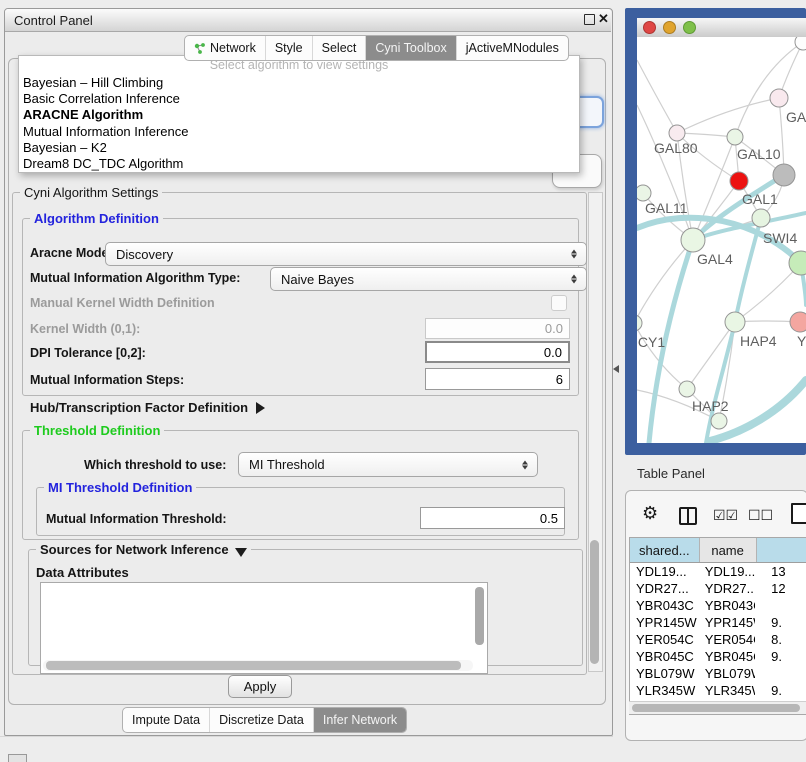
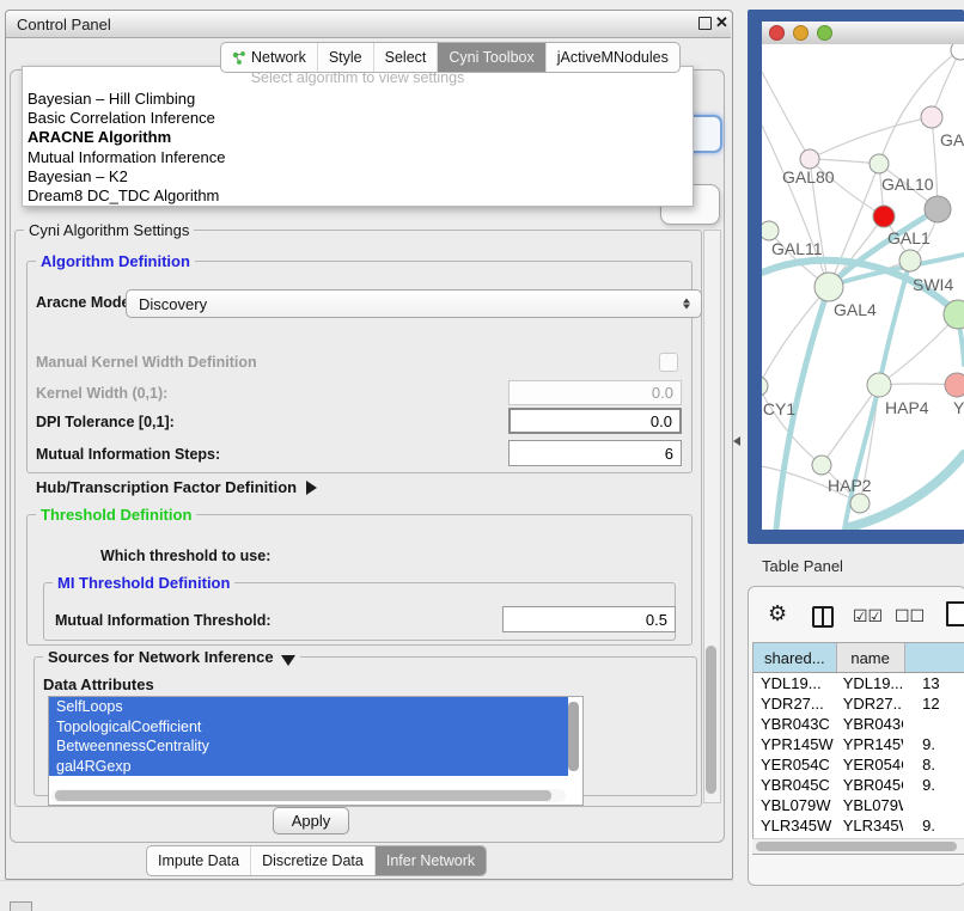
  Control Panel
  ✕
  Network
  Style
  Select
  Cyni Toolbox
  jActiveMNodules
  Select algorithm to view settings
  Bayesian – Hill Climbing
  Basic Correlation Inference
  ARACNE Algorithm
  Mutual Information Inference
  Bayesian – K2
  Dream8 DC_TDC Algorithm
  Cyni Algorithm Settings
  Algorithm Definition
  Aracne Mod
  Discovery
- Mutual Information Algorithm Type:
- Naive Bayes
  Manual Kernel Width Definition
  Kernel Width (0,1):
  0.0
- DPI Tolerance [0,2]:
+ DPI Tolerance [0,1]:
  0.0
  Mutual Information Steps:
  6
  Hub/Transcription Factor Definition
  Threshold Definition
  Which threshold to use:
- MI Threshold
  MI Threshold Definition
  Mutual Information Threshold:
  0.5
  Sources for Network Inference
  Data Attributes
+ SelfLoops
+ TopologicalCoefficient
+ BetweennessCentrality
+ gal4RGexp
  Apply
  Impute Data
  Discretize Data
  Infer Network
  GAL80
  GAL10
  GAL1
  GAL11
  GAL4
  SWI4
  CY1
  HAP4
  Y
  HAP2
  Table Panel
  ⚙
  ☑☑
  ☐☐
  shared...
  name
  YDL19...
  YDL19...
  13
  YDR27...
  YDR27..
  12
  YBR043C
  YBR043
  YPR145W
  YPR145
  9.
  YER054C
  YER054
  8.
  YBR045C
  YBR045
  9.
  YBL079W
  YBL079
  YLR345W
  YLR345
  9.
